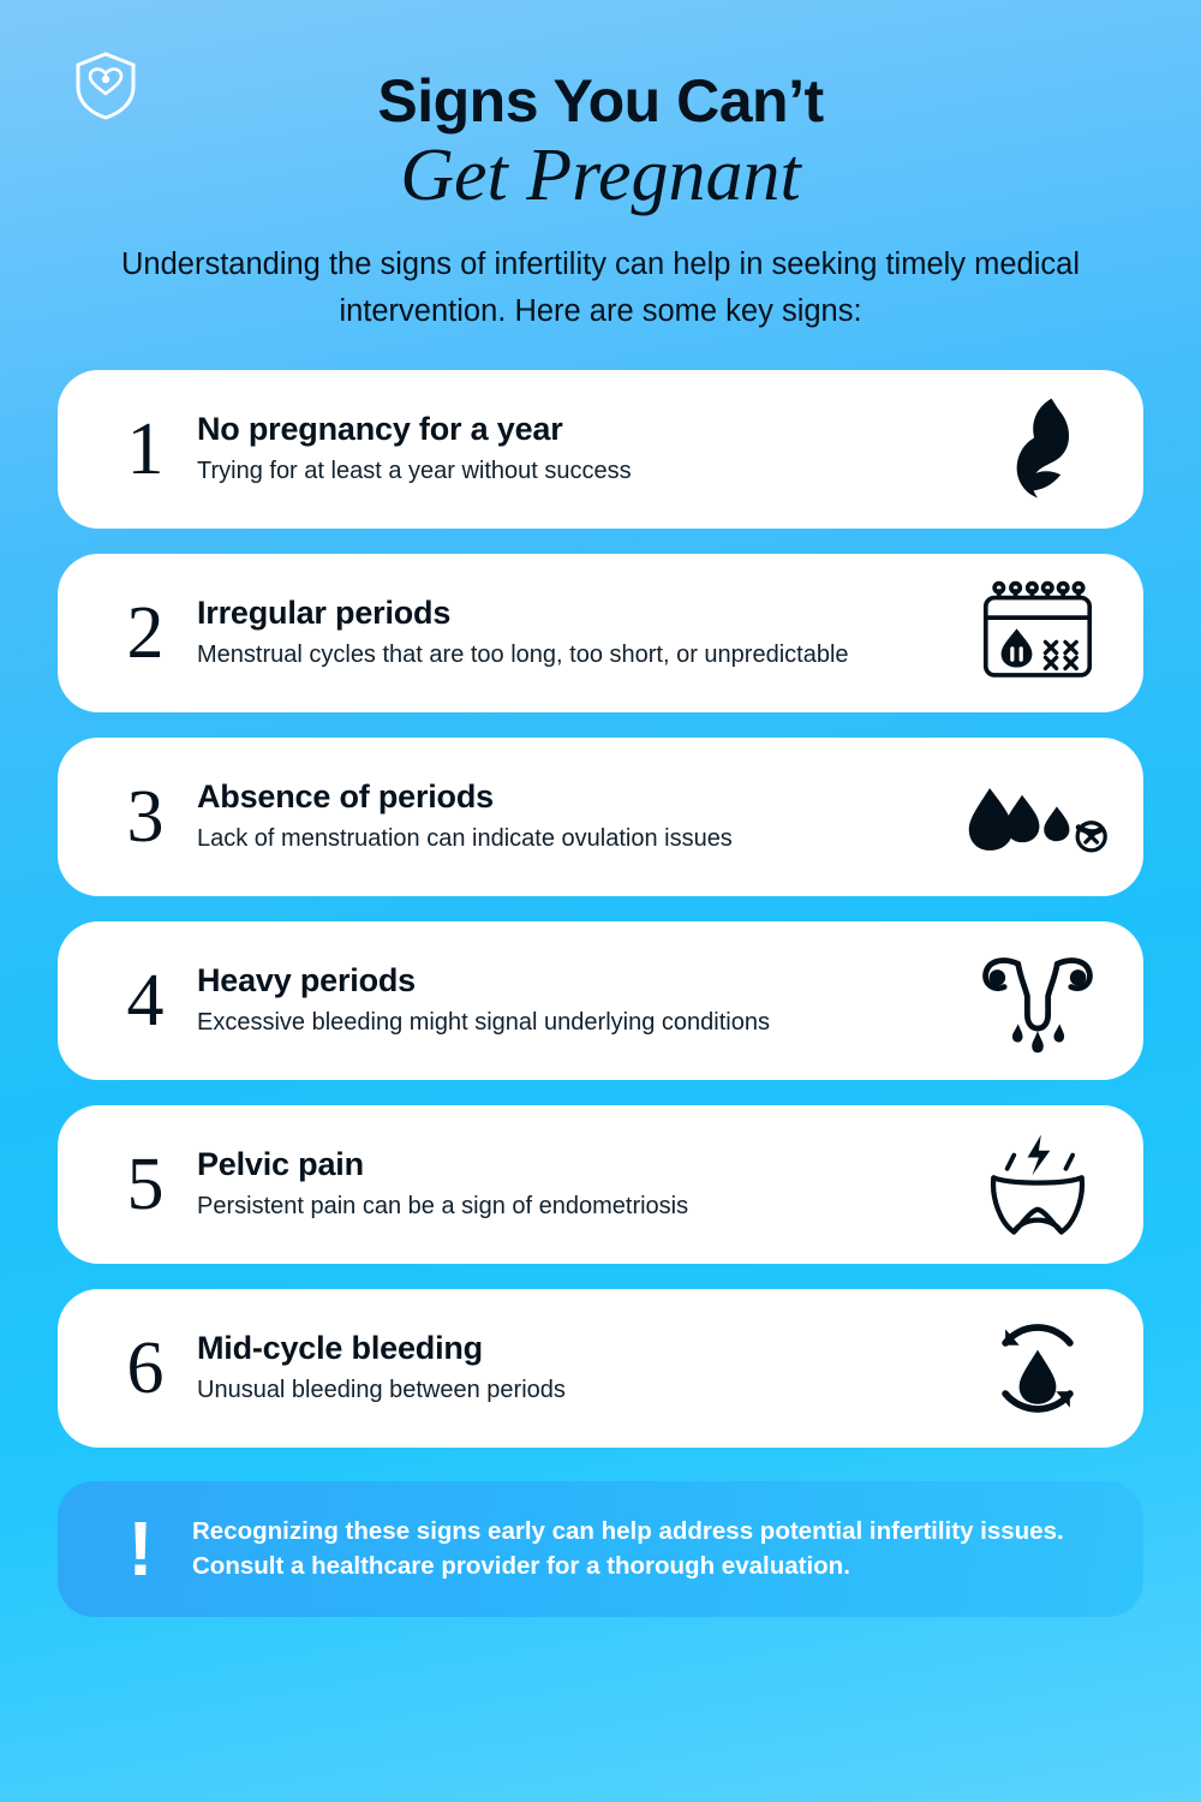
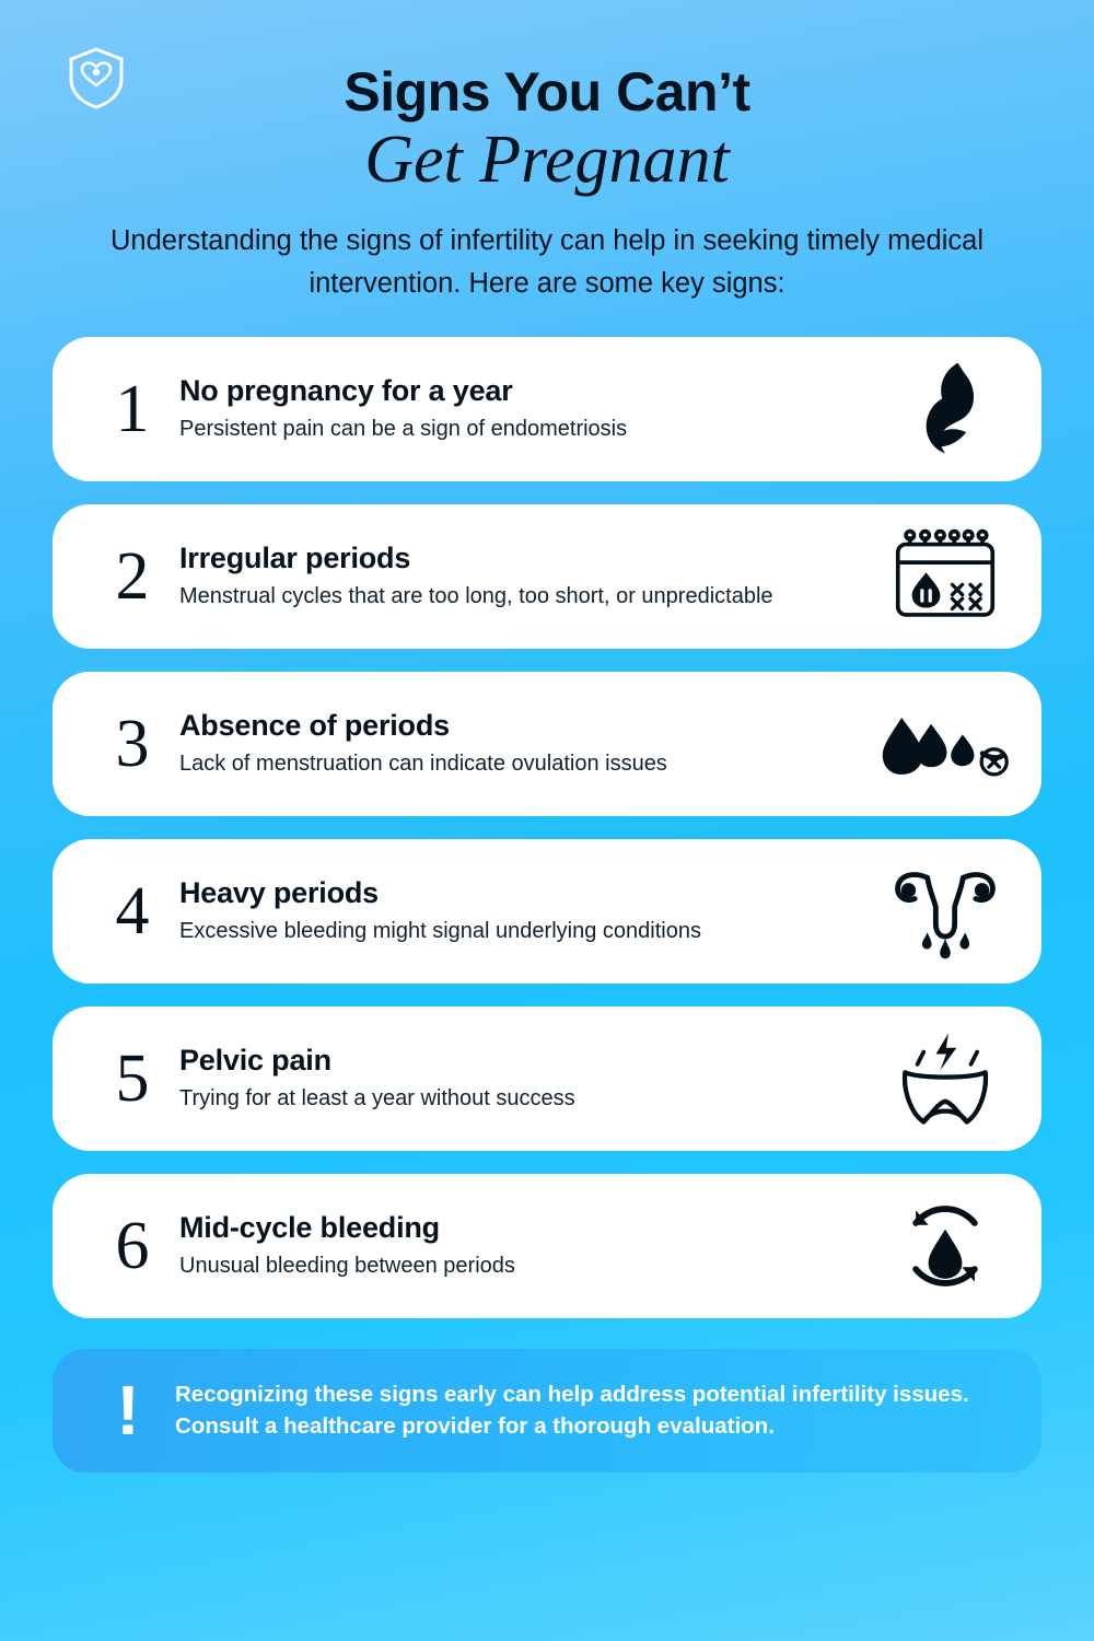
  Signs You Can’t
  Get Pregnant
  Understanding the signs of infertility can help in seeking timely medical intervention. Here are some key signs:
  1
  No pregnancy for a year
- Trying for at least a year without success
+ Persistent pain can be a sign of endometriosis
  2
  Irregular periods
  Menstrual cycles that are too long, too short, or unpredictable
  3
  Absence of periods
  Lack of menstruation can indicate ovulation issues
  4
  Heavy periods
  Excessive bleeding might signal underlying conditions
  5
  Pelvic pain
- Persistent pain can be a sign of endometriosis
+ Trying for at least a year without success
  6
  Mid-cycle bleeding
  Unusual bleeding between periods
  !
  Recognizing these signs early can help address potential infertility issues. Consult a healthcare provider for a thorough evaluation.
